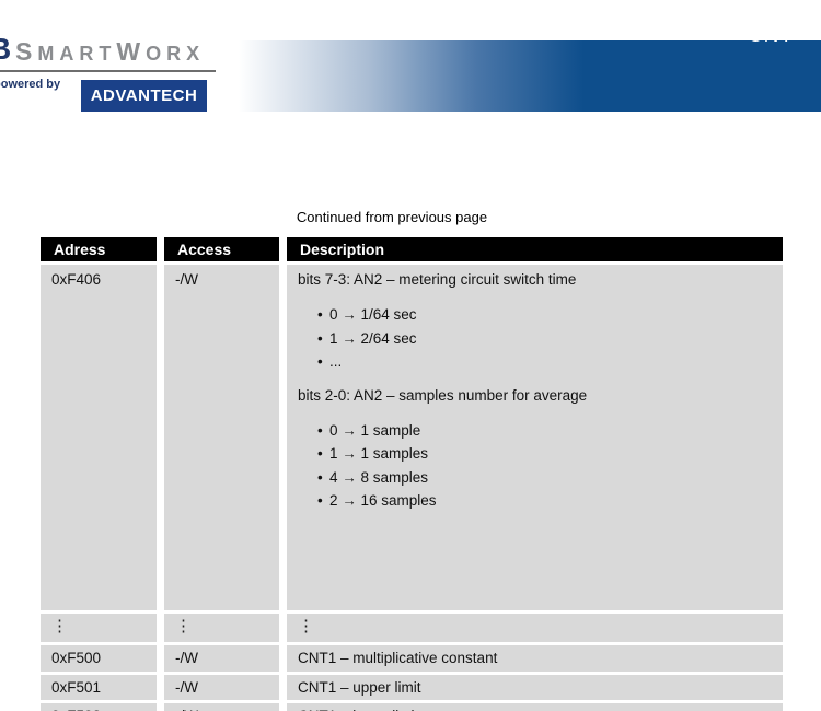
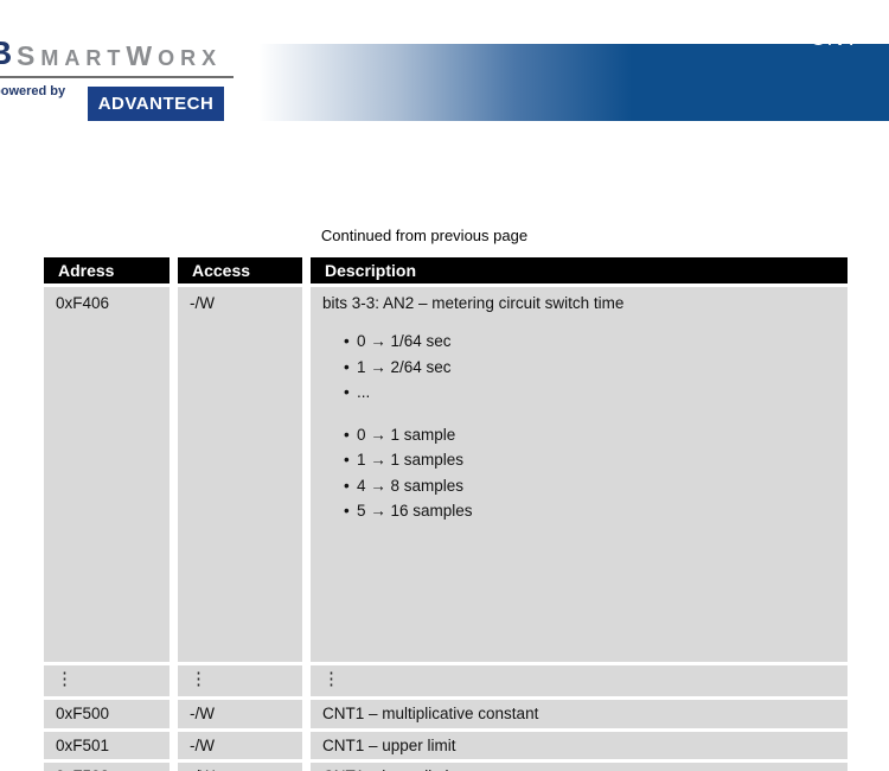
  CNT
  B
  SMARTWORX
  owered by
  ADVANTECH
  Continued from previous page
  Adress
  Access
  Description
  0xF406
  -/W
- bits 7-3: AN2 – metering circuit switch time
+ bits 3-3: AN2 – metering circuit switch time
  0 → 1/64 sec
  1 → 2/64 sec
  ...
- bits 2-0: AN2 – samples number for average
  0 → 1 sample
  1 → 1 samples
  4 → 8 samples
- 2 → 16 samples
+ 5 → 16 samples
  ⋮
  ⋮
  ⋮
  0xF500
  -/W
  CNT1 – multiplicative constant
  0xF501
  -/W
  CNT1 – upper limit
